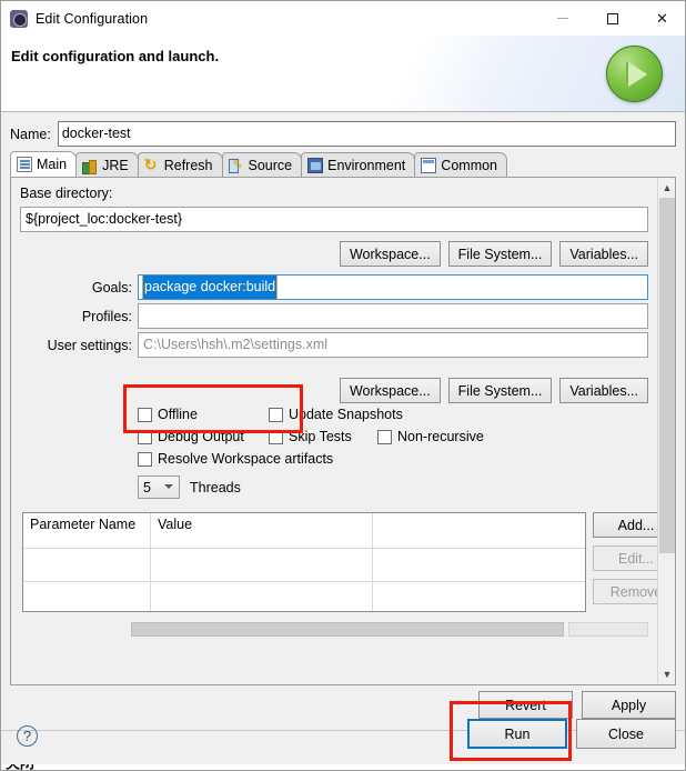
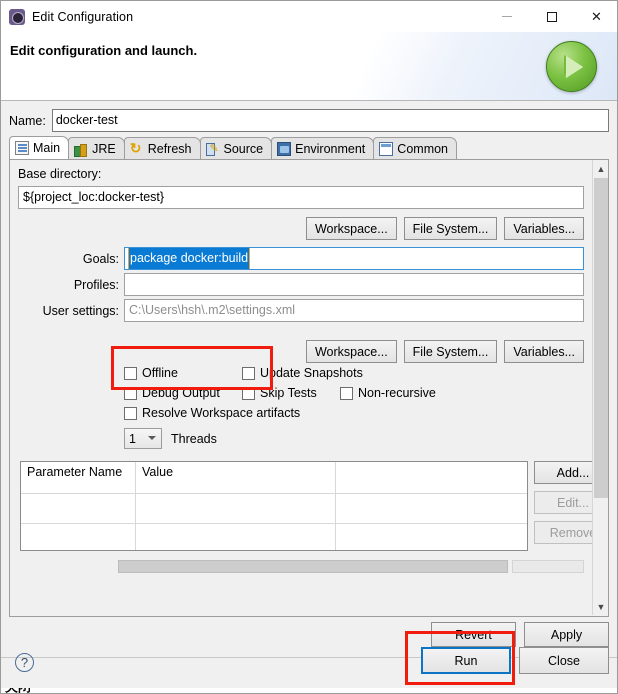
  Edit Configuration
  ✕
  Edit configuration and launch.
  Name:
  docker-test
  Main
  JRE
  Refresh
  Source
  Environment
  Common
  Base directory:
  ${project_loc:docker-test}
  Workspace...
  File System...
  Variables...
  Goals:
  package docker:build
  Profiles:
  User settings:
  C:\Users\hsh\.m2\settings.xml
  Workspace...
  File System...
  Variables...
  Offline
  Update Snapshots
  Debug Output
  Skip Tests
  Non-recursive
  Resolve Workspace artifacts
- 5
+ 1
  Threads
  Parameter Name
  Value
  Add...
  Edit...
  Remov
  ▲
  ▼
  Revert
  Apply
  ?
  Run
  Close
